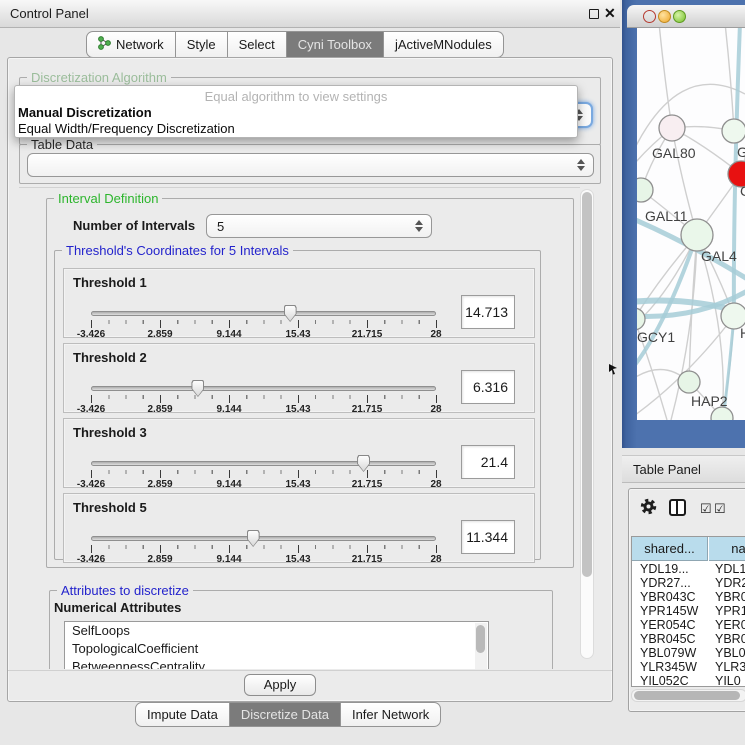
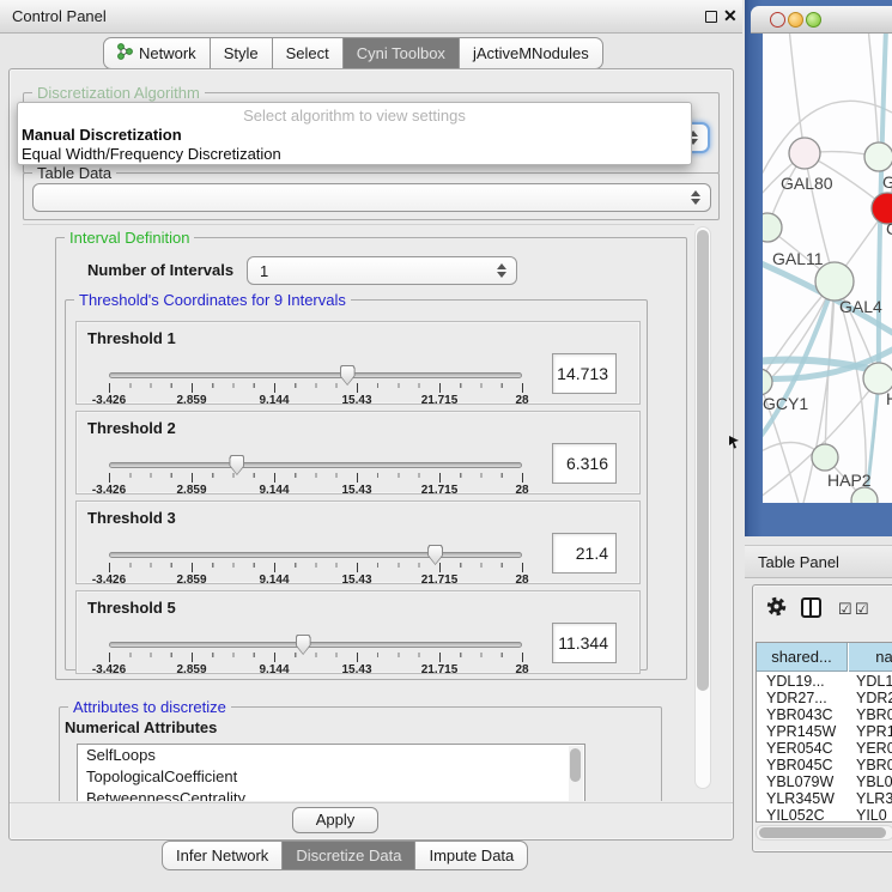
  Control Panel
  ✕
  Network
  Style
  Select
  Cyni Toolbox
  jActiveMNodules
  Discretization Algorithm
- Equal algorithm to view settings
+ Select algorithm to view settings
  Manual Discretization
  Equal Width/Frequency Discretization
  Table Data
  Interval Definition
  Number of Intervals
- 5
+ 1
- Threshold's Coordinates for 5 Intervals
+ Threshold's Coordinates for 9 Intervals
  Threshold 1
  -3.426
  2.859
  9.144
  15.43
  21.715
  28
  14.713
  Threshold 2
  -3.426
  2.859
  9.144
  15.43
  21.715
  28
  6.316
  Threshold 3
  -3.426
  2.859
  9.144
  15.43
  21.715
  28
  21.4
  Threshold 5
  -3.426
  2.859
  9.144
  15.43
  21.715
  28
  11.344
  Attributes to discretize
  Numerical Attributes
  SelfLoops
  TopologicalCoefficient
  BetweennessCentrality
  Apply
- Impute Data
+ Infer Network
  Discretize Data
- Infer Network
+ Impute Data
  GAL80
  GAL11
  GAL4
  GCY1
  HAP2
  Table Panel
  ☑
  ☑
  shared...
  na
  YDL19...
  YDL1
  YDR27...
  YDR
  YBR043C
  YBR0
  YPR145W
  YPR1
  YER054C
  YER0
  YBR045C
  YBR0
  YBL079W
  YBL0
  YLR345W
  YLR3
  YIL052C
  YIL0
